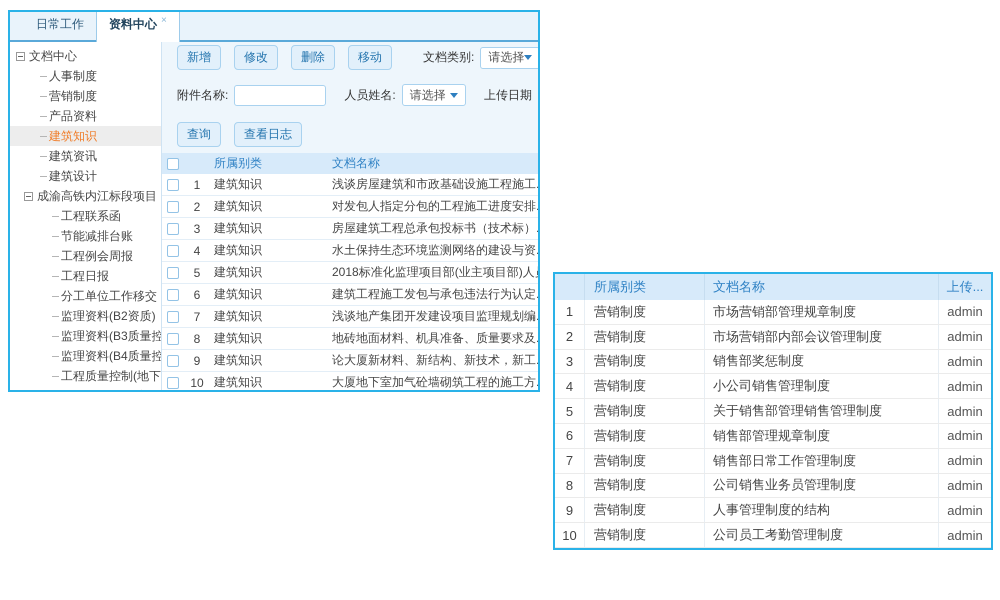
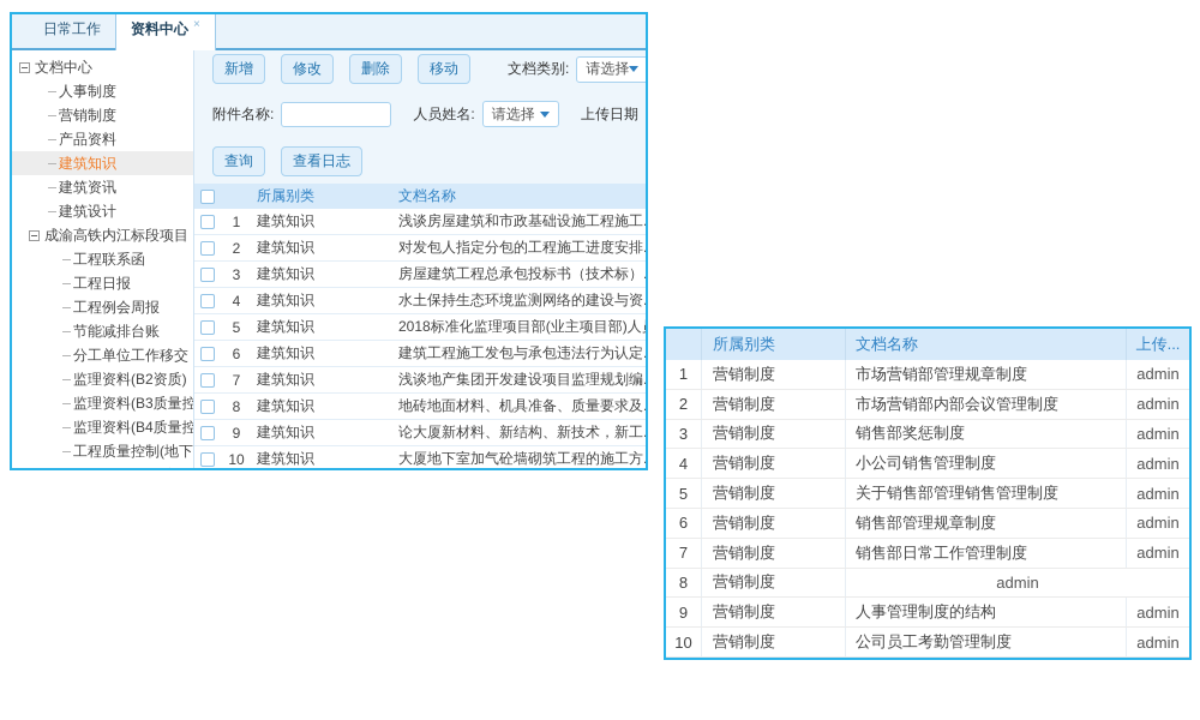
  日常工作
  资料中心 ×
  文档中心
  人事制度
  营销制度
  产品资料
  建筑知识
  建筑资讯
  建筑设计
  成渝高铁内江标段项目
  工程联系函
- 节能减排台账
+ 工程日报
  工程例会周报
- 工程日报
+ 节能减排台账
  分工单位工作移交
  监理资料(B2资质)
  监理资料(B3质量控
  监理资料(B4质量控
  工程质量控制(地下
  新增
  修改
  删除
  移动
  文档类别:
  请选择
  附件名称:
  人员姓名:
  请选择
  上传日期
  查询
  查看日志
  所属别类
  文档名称
  1
  建筑知识
  浅谈房屋建筑和市政基础设施工程施工.
  2
  建筑知识
  对发包人指定分包的工程施工进度安排.
  3
  建筑知识
  房屋建筑工程总承包投标书（技术标）.
  4
  建筑知识
  水土保持生态环境监测网络的建设与资.
  5
  建筑知识
  2018标准化监理项目部(业主项目部)人
  6
  建筑知识
  建筑工程施工发包与承包违法行为认定.
  7
  建筑知识
  浅谈地产集团开发建设项目监理规划编.
  8
  建筑知识
  地砖地面材料、机具准备、质量要求及.
  9
  建筑知识
  论大厦新材料、新结构、新技术，新工.
  10
  建筑知识
  大厦地下室加气砼墙砌筑工程的施工方.
  所属别类
  文档名称
  上传...
  1
  营销制度
  市场营销部管理规章制度
  admin
  2
  营销制度
  市场营销部内部会议管理制度
  admin
  3
  营销制度
  销售部奖惩制度
  admin
  4
  营销制度
  小公司销售管理制度
  admin
  5
  营销制度
  关于销售部管理销售管理制度
  admin
  6
  营销制度
  销售部管理规章制度
  admin
  7
  营销制度
  销售部日常工作管理制度
  admin
  8
  营销制度
- 公司销售业务员管理制度
  admin
  9
  营销制度
  人事管理制度的结构
  admin
  10
  营销制度
  公司员工考勤管理制度
  admin
